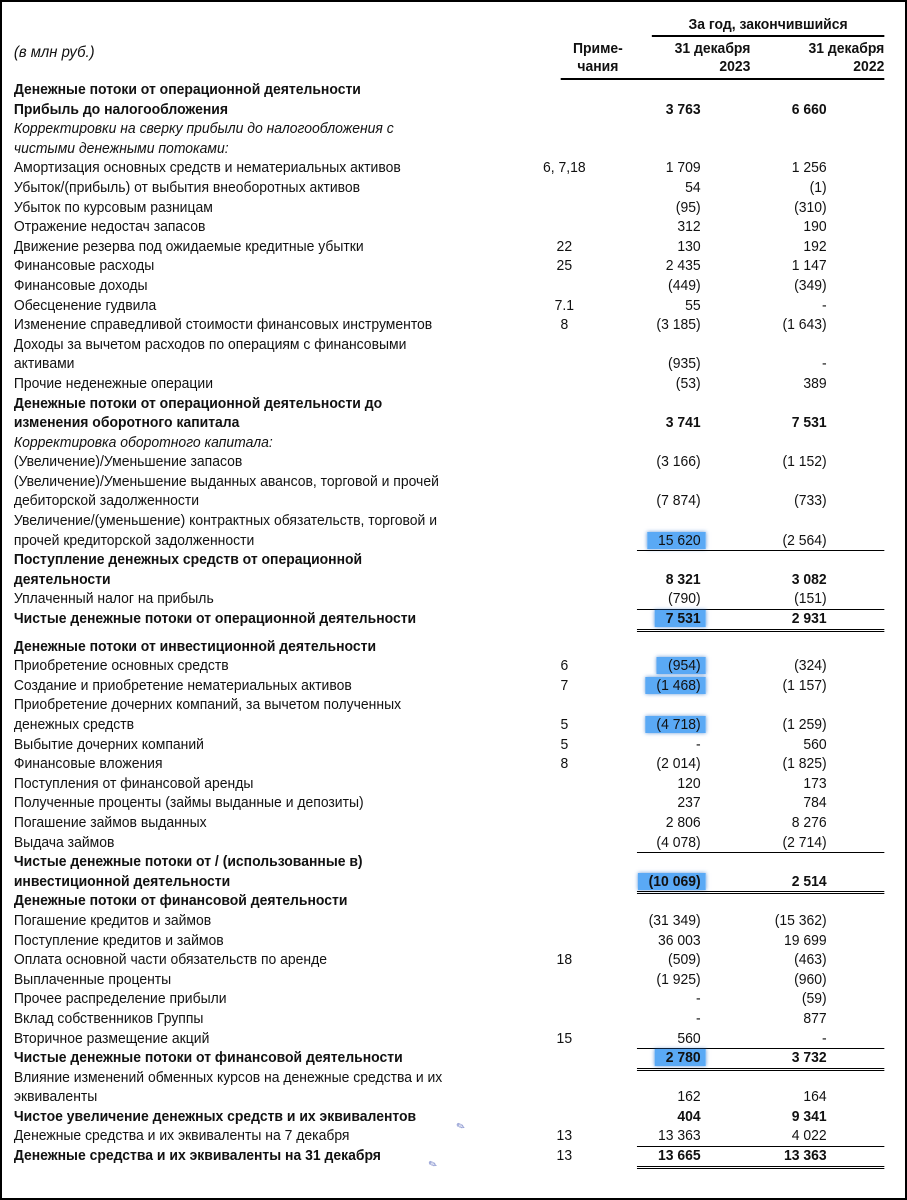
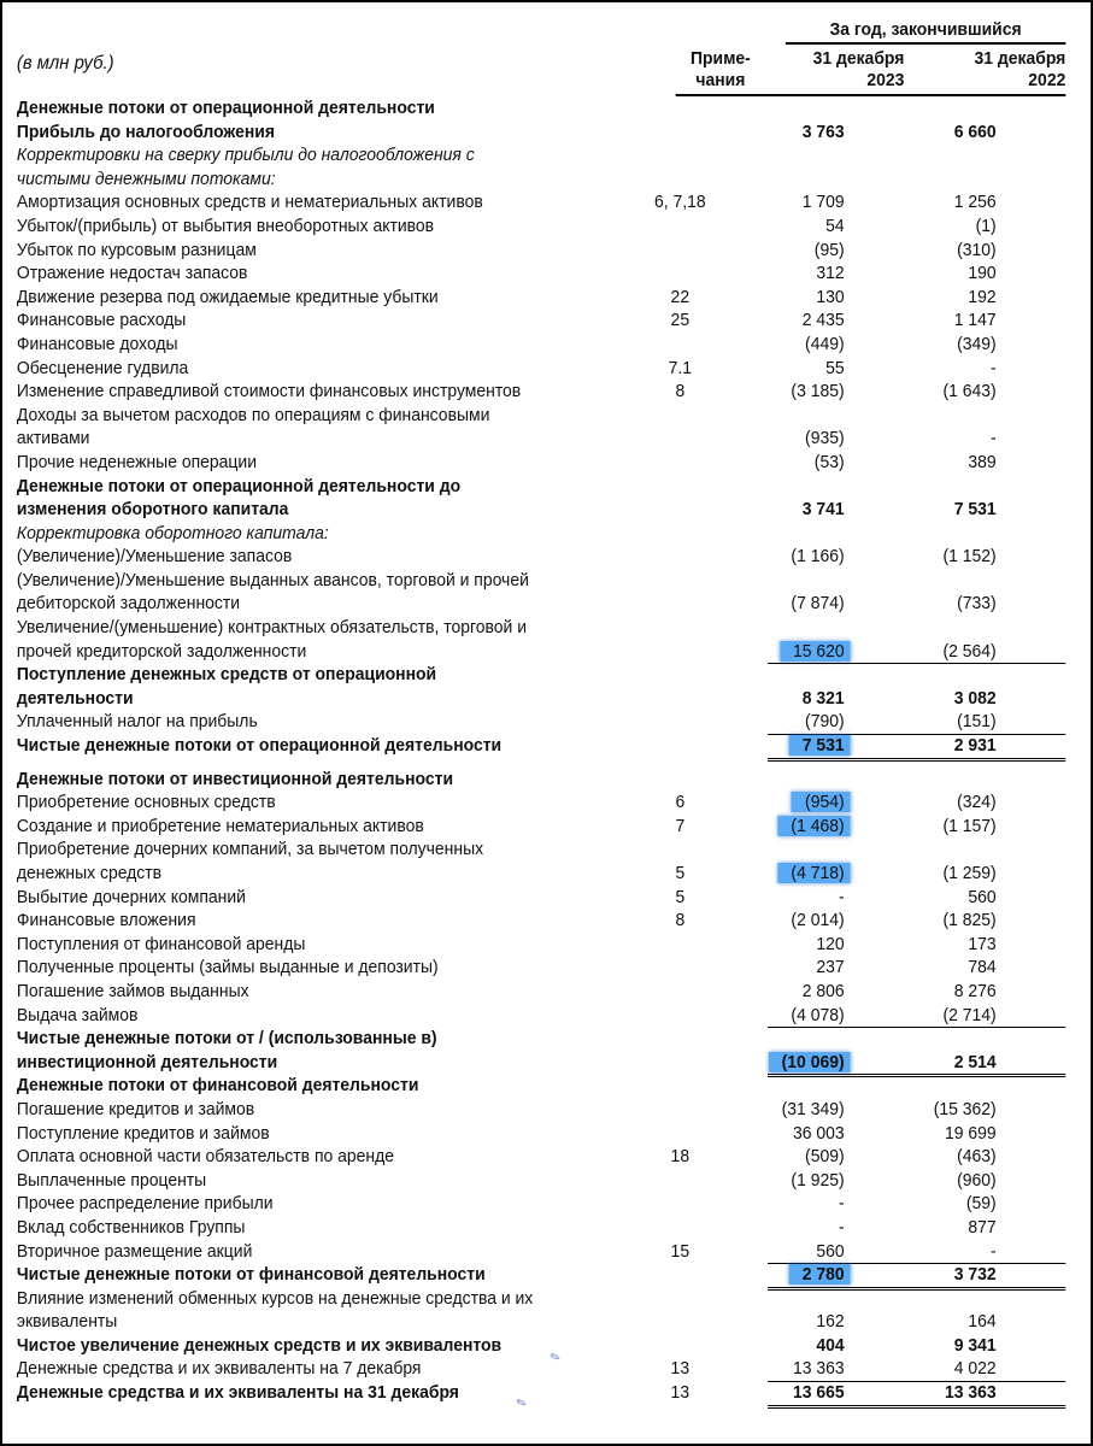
  (в млн руб.)
  За год, закончившийся
  Приме-
  чания
  31 декабря
  2023
  31 декабря
  2022
  Денежные потоки от операционной деятельности
  Прибыль до налогообложения
  3 763
  6 660
  Корректировки на сверку прибыли до налогообложения с
  чистыми денежными потоками:
  Амортизация основных средств и нематериальных активов
  6, 7,18
  1 709
  1 256
  Убыток/(прибыль) от выбытия внеоборотных активов
  54
  (1)
  Убыток по курсовым разницам
  (95)
  (310)
  Отражение недостач запасов
  312
  190
  Движение резерва под ожидаемые кредитные убытки
  22
  130
  192
  Финансовые расходы
  25
  2 435
  1 147
  Финансовые доходы
  (449)
  (349)
  Обесценение гудвила
  7.1
  55
  -
  Изменение справедливой стоимости финансовых инструментов
  8
  (3 185)
  (1 643)
  Доходы за вычетом расходов по операциям с финансовыми
  активами
  (935)
  -
  Прочие неденежные операции
  (53)
  389
  Денежные потоки от операционной деятельности до
  изменения оборотного капитала
  3 741
  7 531
  Корректировка оборотного капитала:
  (Увеличение)/Уменьшение запасов
- (3 166)
+ (1 166)
  (1 152)
  (Увеличение)/Уменьшение выданных авансов, торговой и прочей
  дебиторской задолженности
  (7 874)
  (733)
  Увеличение/(уменьшение) контрактных обязательств, торговой и
  прочей кредиторской задолженности
  15 620
  (2 564)
  Поступление денежных средств от операционной
  деятельности
  8 321
  3 082
  Уплаченный налог на прибыль
  (790)
  (151)
  Чистые денежные потоки от операционной деятельности
  7 531
  2 931
  Денежные потоки от инвестиционной деятельности
  Приобретение основных средств
  6
  (954)
  (324)
  Создание и приобретение нематериальных активов
  7
  (1 468)
  (1 157)
  Приобретение дочерних компаний, за вычетом полученных
  денежных средств
  5
  (4 718)
  (1 259)
  Выбытие дочерних компаний
  5
  -
  560
  Финансовые вложения
  8
  (2 014)
  (1 825)
  Поступления от финансовой аренды
  120
  173
  Полученные проценты (займы выданные и депозиты)
  237
  784
  Погашение займов выданных
  2 806
  8 276
  Выдача займов
  (4 078)
  (2 714)
  Чистые денежные потоки от / (использованные в)
  инвестиционной деятельности
  (10 069)
  2 514
  Денежные потоки от финансовой деятельности
  Погашение кредитов и займов
  (31 349)
  (15 362)
  Поступление кредитов и займов
  36 003
  19 699
  Оплата основной части обязательств по аренде
  18
  (509)
  (463)
  Выплаченные проценты
  (1 925)
  (960)
  Прочее распределение прибыли
  -
  (59)
  Вклад собственников Группы
  -
  877
  Вторичное размещение акций
  15
  560
  -
  Чистые денежные потоки от финансовой деятельности
  2 780
  3 732
  Влияние изменений обменных курсов на денежные средства и их
  эквиваленты
  162
  164
  Чистое увеличение денежных средств и их эквивалентов
  404
  9 341
  Денежные средства и их эквиваленты на 7 декабря
  13
  13 363
  4 022
  Денежные средства и их эквиваленты на 31 декабря
  13
  13 665
  13 363
